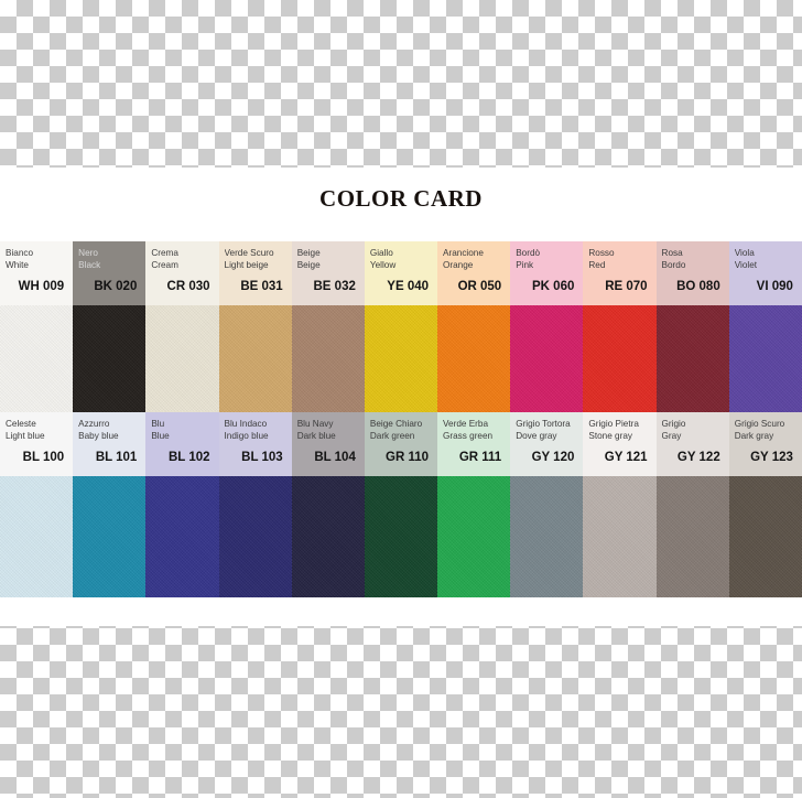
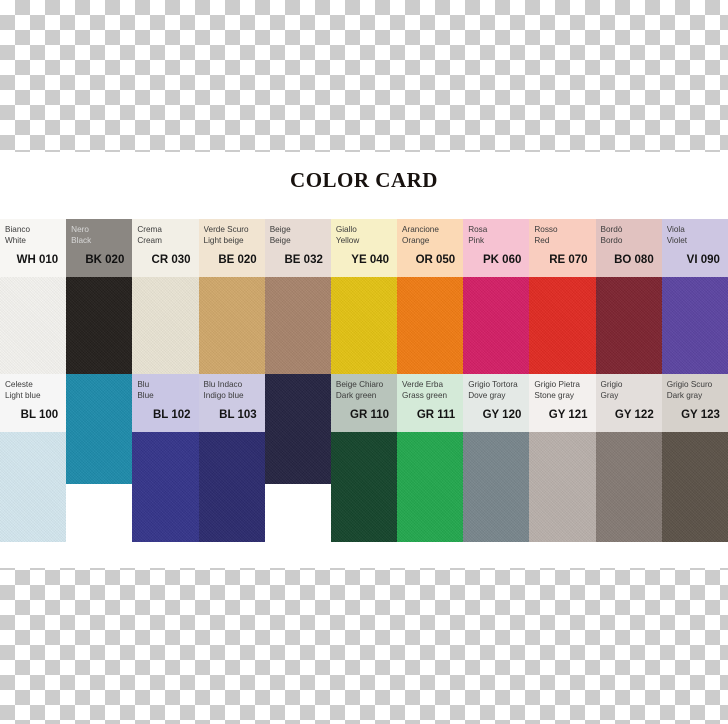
  COLOR CARD
  Bianco
  White
- WH 009
+ WH 010
  Nero
  Black
  BK 020
  Crema
  Cream
  CR 030
  Verde Scuro
  Light beige
- BE 031
+ BE 020
  Beige
  Beige
  BE 032
  Giallo
  Yellow
  YE 040
  Arancione
  Orange
  OR 050
- Bordò
+ Rosa
  Pink
  PK 060
  Rosso
  Red
  RE 070
- Rosa
+ Bordò
  Bordo
  BO 080
  Viola
  Violet
  VI 090
  Celeste
  Light blue
  BL 100
- Azzurro
- Baby blue
- BL 101
  Blu
  Blue
  BL 102
  Blu Indaco
  Indigo blue
  BL 103
- Blu Navy
- Dark blue
- BL 104
  Beige Chiaro
  Dark green
  GR 110
  Verde Erba
  Grass green
  GR 111
  Grigio Tortora
  Dove gray
  GY 120
  Grigio Pietra
  Stone gray
  GY 121
  Grigio
  Gray
  GY 122
  Grigio Scuro
  Dark gray
  GY 123
